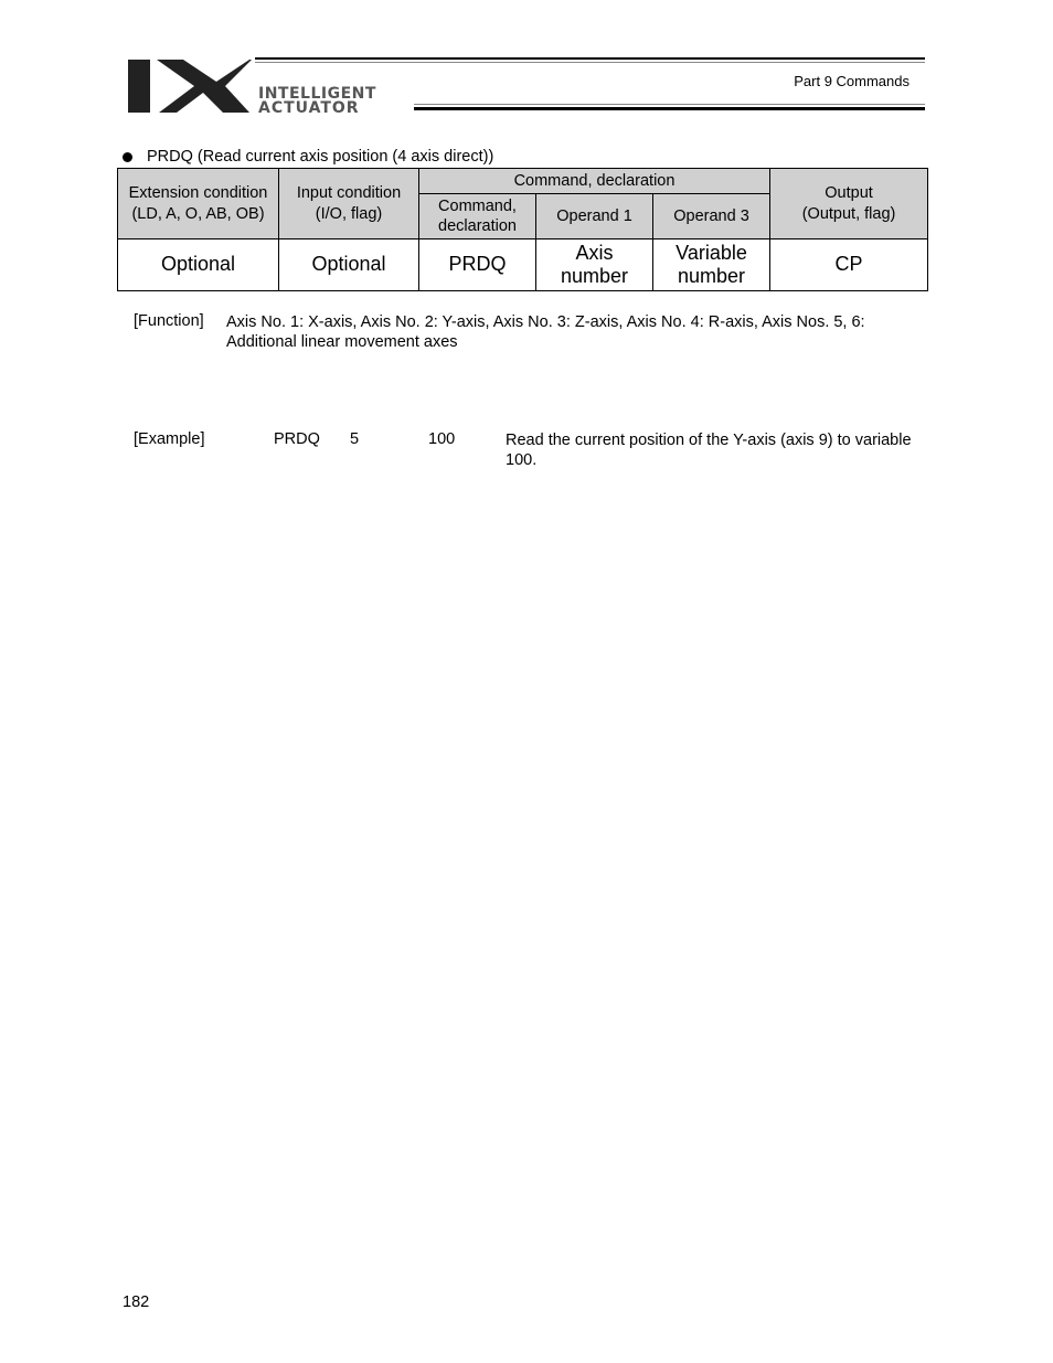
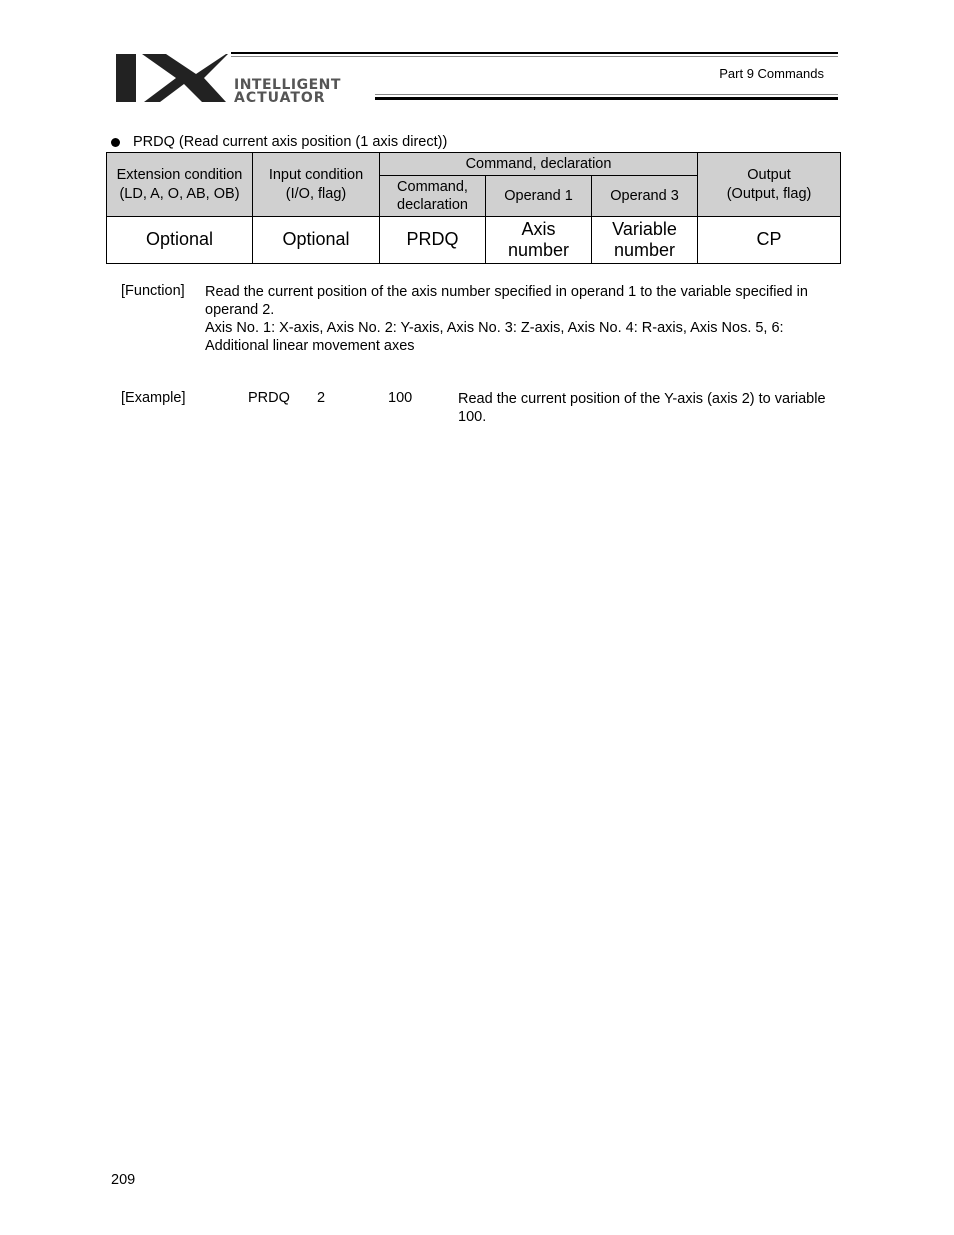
  INTELLIGENT
  ACTUATOR
  Part 9 Commands
- PRDQ (Read current axis position (4 axis direct))
+ PRDQ (Read current axis position (1 axis direct))
  Extension condition (LD, A, O, AB, OB)	Input condition (I/O, flag)	Command, declaration	Output (Output, flag)
  Command, declaration	Operand 1	Operand 3
  Optional	Optional	PRDQ	Axis number	Variable number	CP
  [Function]
+ Read the current position of the axis number specified in operand 1 to the variable specified in operand 2.
  Axis No. 1: X-axis, Axis No. 2: Y-axis, Axis No. 3: Z-axis, Axis No. 4: R-axis, Axis Nos. 5, 6: Additional linear movement axes
  [Example]
  PRDQ
- 5
+ 2
  100
- Read the current position of the Y-axis (axis 9) to variable 100.
+ Read the current position of the Y-axis (axis 2) to variable 100.
- 182
+ 209
